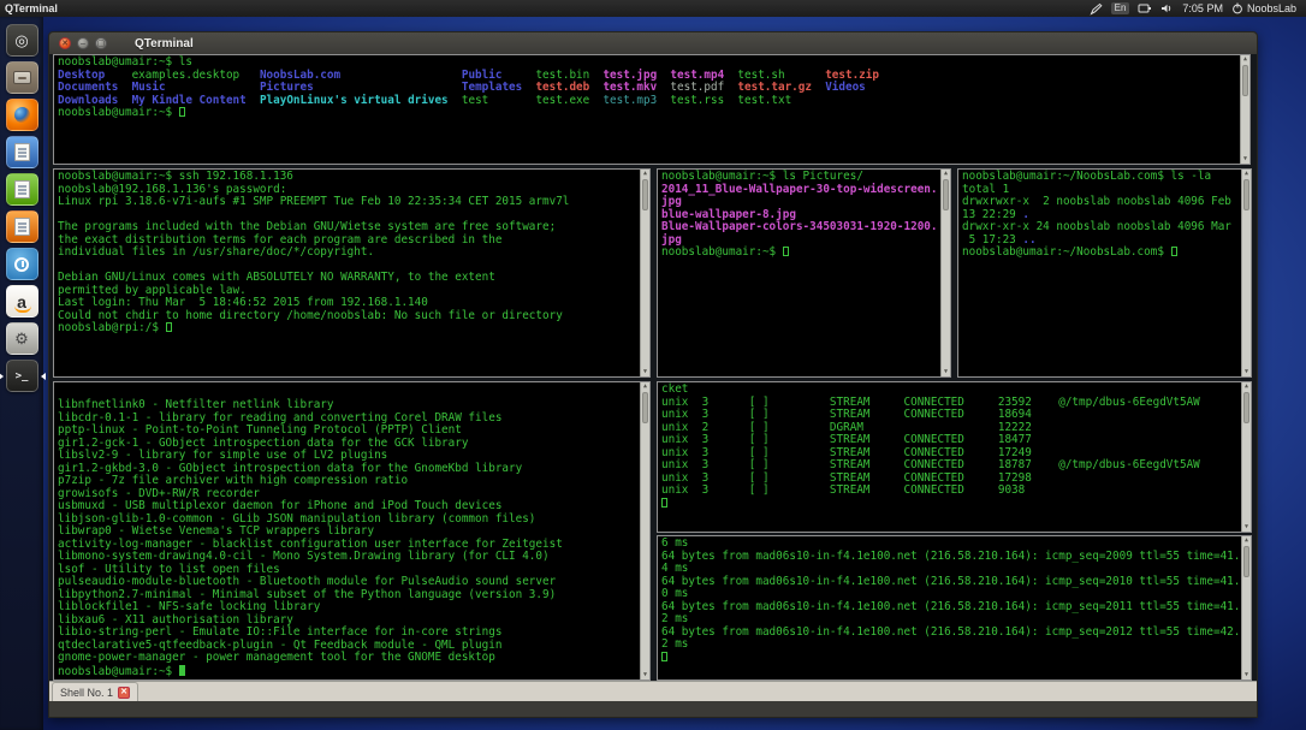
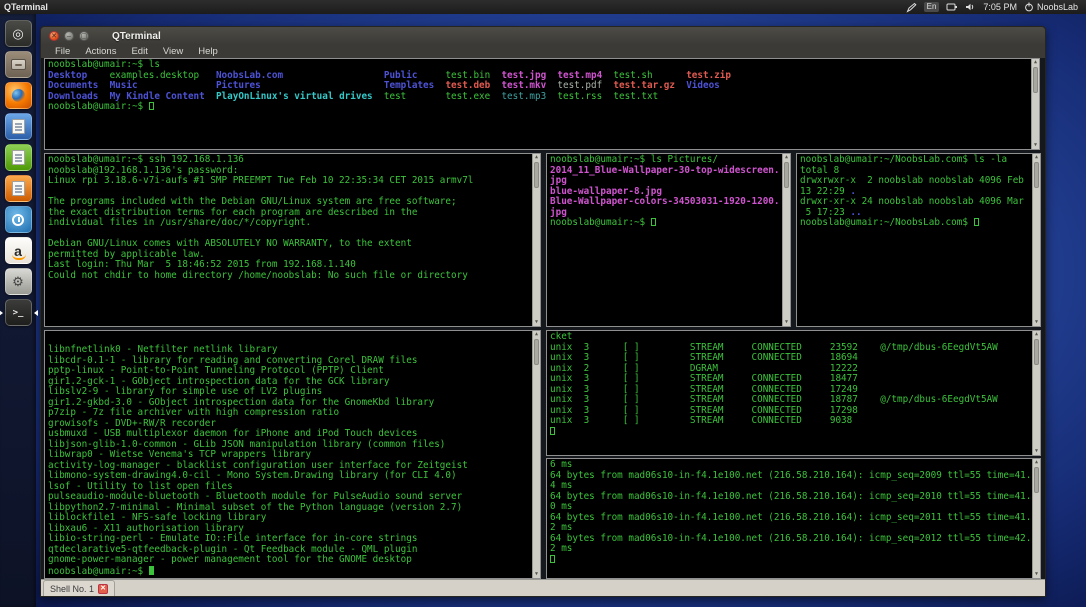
  QTerminal
  En
  7:05 PM
  NoobsLab
  ◎
  a
  ⚙
  >_
  QTerminal
+ File
+ Actions
+ Edit
+ View
+ Help
  noobslab@umair:~$ ls
  Desktop examples.desktop NoobsLab.com Public test.bin test.jpg test.mp4 test.sh test.zip
  Documents Music Pictures Templates test.deb test.mkv test.pdf test.tar.gz Videos
  Downloads My Kindle Content PlayOnLinux's virtual drives test test.exe test.mp3 test.rss test.txt
  noobslab@umair:~$
  noobslab@umair:~$ ssh 192.168.1.136
  noobslab@192.168.1.136's password:
  Linux rpi 3.18.6-v7i-aufs #1 SMP PREEMPT Tue Feb 10 22:35:34 CET 2015 armv7l
- The programs included with the Debian GNU/Wietse system are free software;
+ The programs included with the Debian GNU/Linux system are free software;
  the exact distribution terms for each program are described in the
  individual files in /usr/share/doc/*/copyright.
  Debian GNU/Linux comes with ABSOLUTELY NO WARRANTY, to the extent
  permitted by applicable law.
  Last login: Thu Mar 5 18:46:52 2015 from 192.168.1.140
  Could not chdir to home directory /home/noobslab: No such file or directory
- noobslab@rpi:/$
  noobslab@umair:~$ ls Pictures/
  2014_11_Blue-Wallpaper-30-top-widescreen.
  jpg
  blue-wallpaper-8.jpg
  Blue-Wallpaper-colors-34503031-1920-1200.
  jpg
  noobslab@umair:~$
  noobslab@umair:~/NoobsLab.com$ ls -la
- total 1
+ total 8
  drwxrwxr-x 2 noobslab noobslab 4096 Feb
  13 22:29 .
  drwxr-xr-x 24 noobslab noobslab 4096 Mar
  5 17:23 ..
  noobslab@umair:~/NoobsLab.com$
  libnfnetlink0 - Netfilter netlink library
  libcdr-0.1-1 - library for reading and converting Corel DRAW files
  pptp-linux - Point-to-Point Tunneling Protocol (PPTP) Client
  gir1.2-gck-1 - GObject introspection data for the GCK library
  libslv2-9 - library for simple use of LV2 plugins
  gir1.2-gkbd-3.0 - GObject introspection data for the GnomeKbd library
  p7zip - 7z file archiver with high compression ratio
  growisofs - DVD+-RW/R recorder
  usbmuxd - USB multiplexor daemon for iPhone and iPod Touch devices
  libjson-glib-1.0-common - GLib JSON manipulation library (common files)
  libwrap0 - Wietse Venema's TCP wrappers library
  activity-log-manager - blacklist configuration user interface for Zeitgeist
  libmono-system-drawing4.0-cil - Mono System.Drawing library (for CLI 4.0)
  lsof - Utility to list open files
  pulseaudio-module-bluetooth - Bluetooth module for PulseAudio sound server
- libpython2.7-minimal - Minimal subset of the Python language (version 3.9)
+ libpython2.7-minimal - Minimal subset of the Python language (version 2.7)
  liblockfile1 - NFS-safe locking library
  libxau6 - X11 authorisation library
  libio-string-perl - Emulate IO::File interface for in-core strings
  qtdeclarative5-qtfeedback-plugin - Qt Feedback module - QML plugin
  gnome-power-manager - power management tool for the GNOME desktop
  noobslab@umair:~$
  cket
  unix 3 [ ] STREAM CONNECTED 23592 @/tmp/dbus-6EegdVt5AW
  unix 3 [ ] STREAM CONNECTED 18694
  unix 2 [ ] DGRAM 12222
  unix 3 [ ] STREAM CONNECTED 18477
  unix 3 [ ] STREAM CONNECTED 17249
  unix 3 [ ] STREAM CONNECTED 18787 @/tmp/dbus-6EegdVt5AW
  unix 3 [ ] STREAM CONNECTED 17298
  unix 3 [ ] STREAM CONNECTED 9038
  6 ms
  64 bytes from mad06s10-in-f4.1e100.net (216.58.210.164): icmp_seq=2009 ttl=55 time=41.
  4 ms
  64 bytes from mad06s10-in-f4.1e100.net (216.58.210.164): icmp_seq=2010 ttl=55 time=41.
  0 ms
  64 bytes from mad06s10-in-f4.1e100.net (216.58.210.164): icmp_seq=2011 ttl=55 time=41.
  2 ms
  64 bytes from mad06s10-in-f4.1e100.net (216.58.210.164): icmp_seq=2012 ttl=55 time=42.
  2 ms
  Shell No. 1
